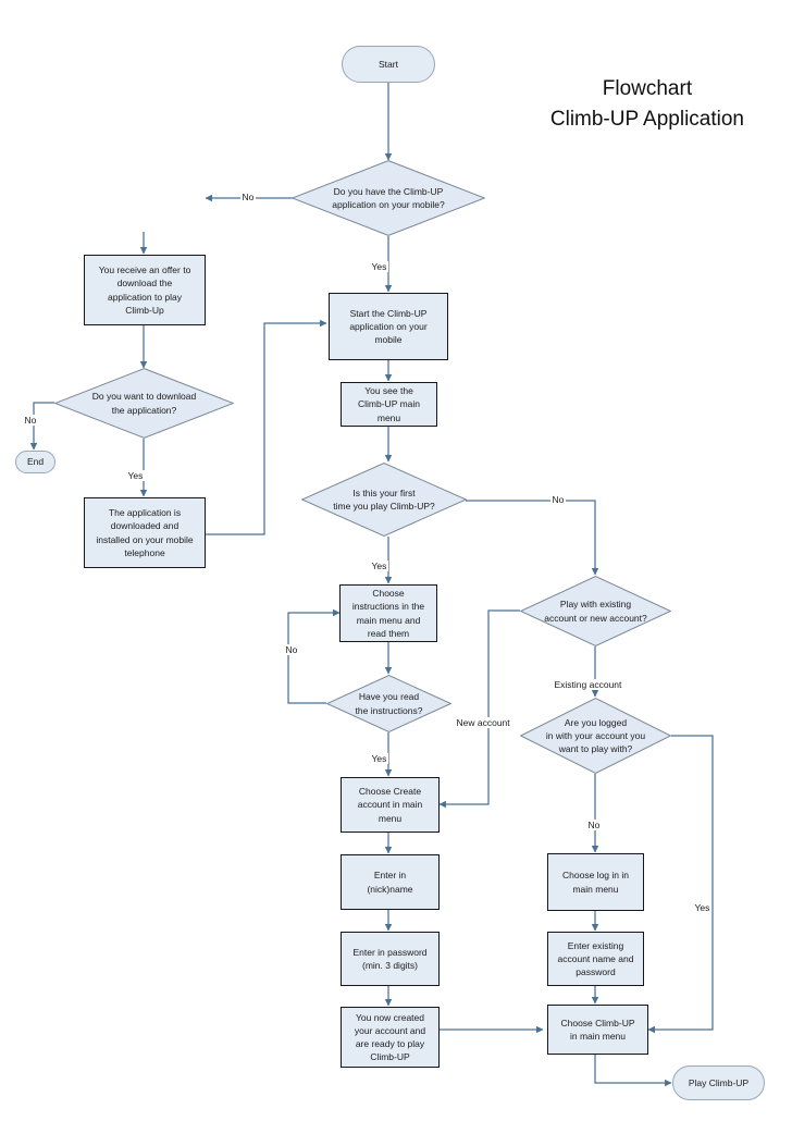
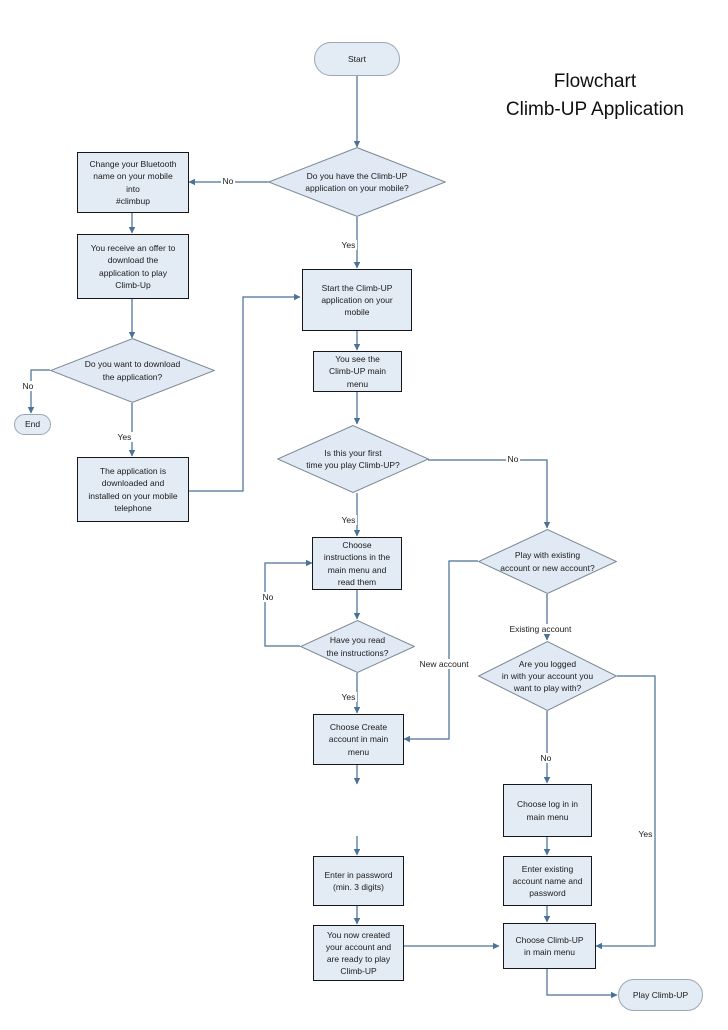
  Flowchart
  Climb-UP Application
  Start
  Do you have the Climb-UP
  application on your mobile?
+ Change your Bluetooth
+ name on your mobile
+ into
+ #climbup
  You receive an offer to
  download the
  application to play
  Climb-Up
  Do you want to download
  the application?
  End
  The application is
  downloaded and
  installed on your mobile
  telephone
  Start the Climb-UP
  application on your
  mobile
  You see the
  Climb-UP main
  menu
  Is this your first
  time you play Climb-UP?
  Choose
  instructions in the
  main menu and
  read them
  Have you read
  the instructions?
  Choose Create
  account in main
  menu
- Enter in
- (nick)name
  Enter in password
  (min. 3 digits)
  You now created
  your account and
  are ready to play
  Climb-UP
  Play with existing
  account or new account?
  Are you logged
  in with your account you
  want to play with?
  Choose log in in
  main menu
  Enter existing
  account name and
  password
  Choose Climb-UP
  in main menu
  Play Climb-UP
  No
  Yes
  No
  Yes
  Yes
  No
  No
  Yes
  Existing account
  New account
  No
  Yes
